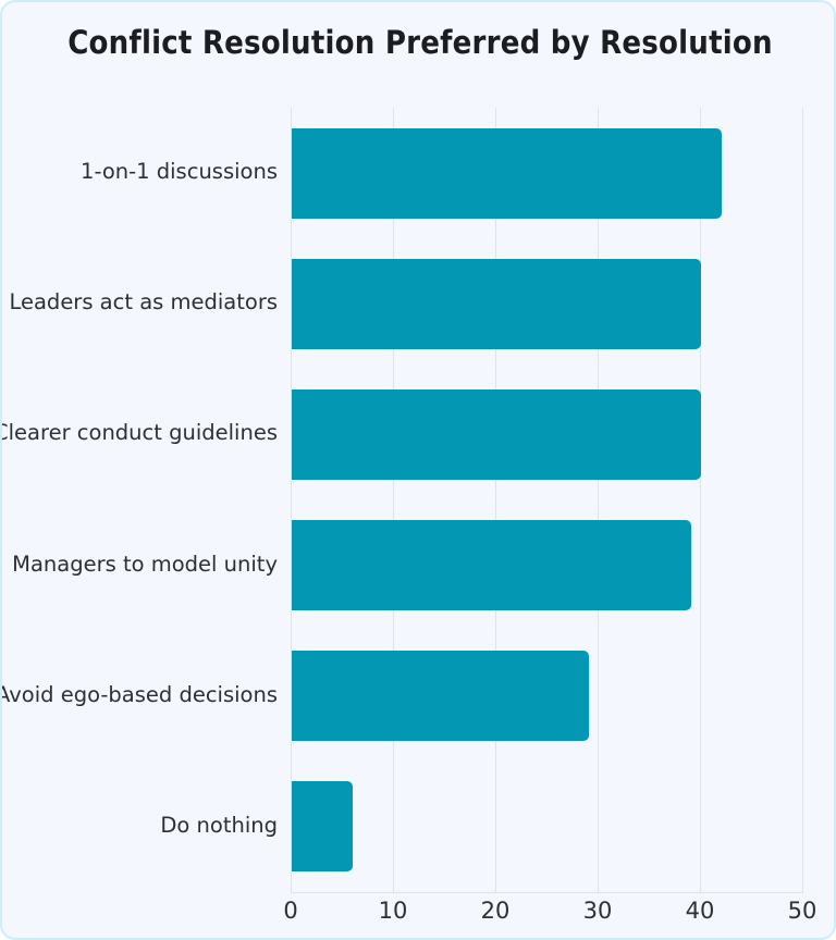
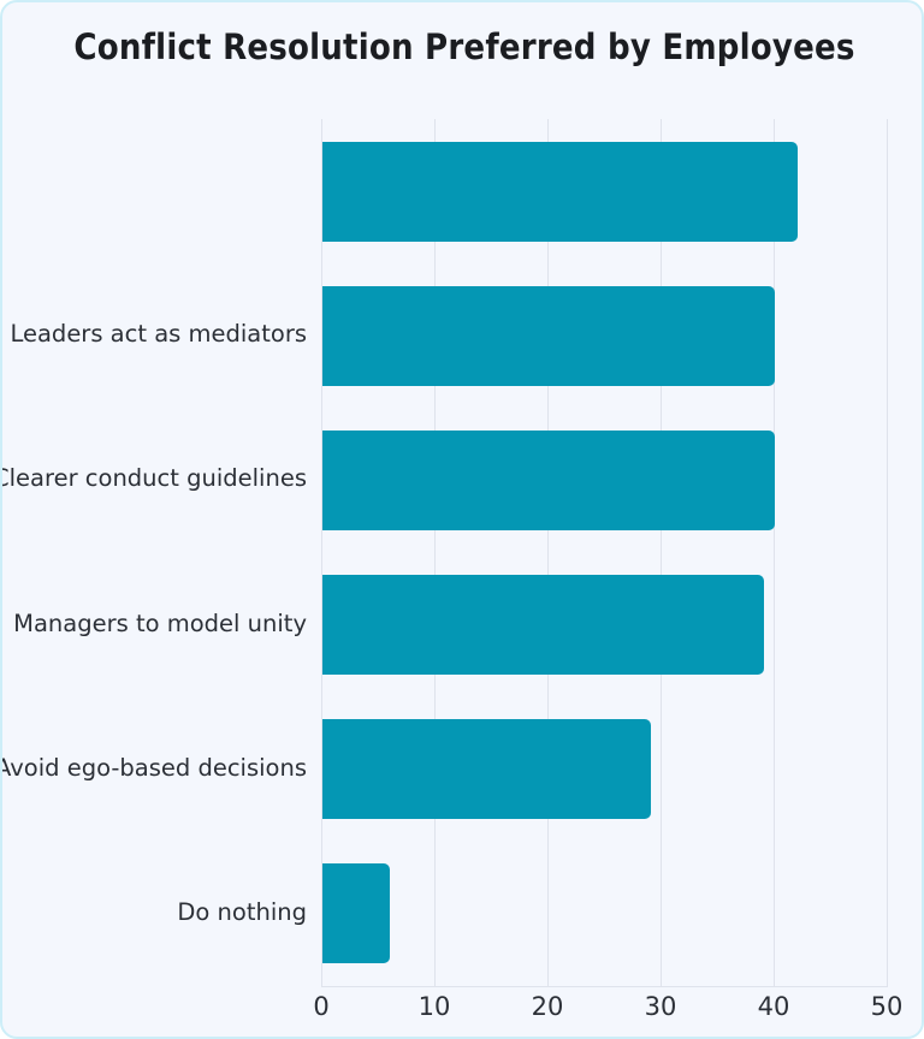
- Conflict Resolution Preferred by Resolution
+ Conflict Resolution Preferred by Employees
- 1-on-1 discussions
  Leaders act as mediators
  learer conduct guidelines
  Managers to model unity
  Avoid ego-based decisions
  Do nothing
  0
  10
  20
  30
  40
  50
